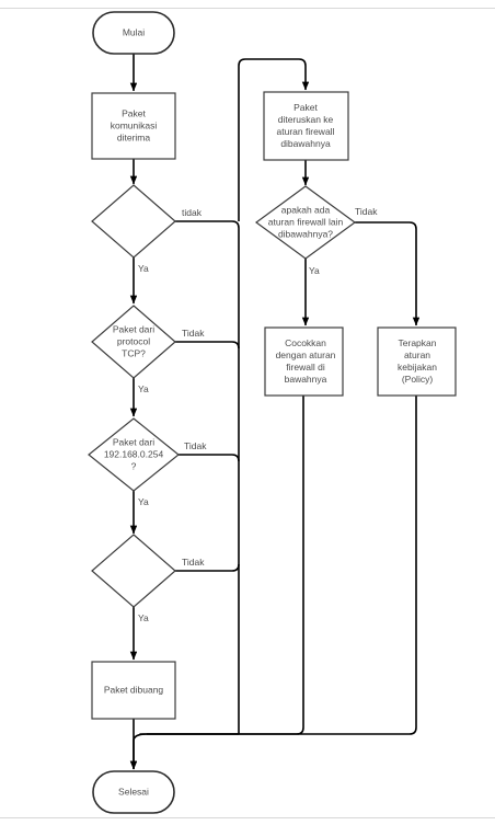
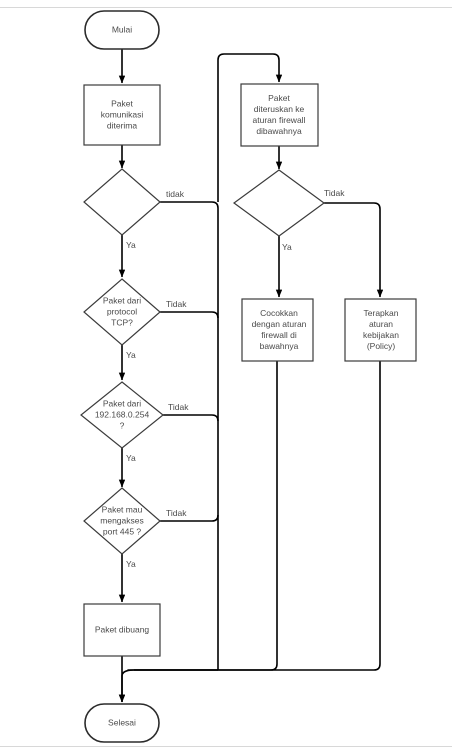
  Mulai
  Paket
  komunikasi
  diterima
  Paket dari
  protocol
  TCP?
  Paket dari
  192.168.0.254
  ?
+ Paket mau
+ mengakses
+ port 445 ?
  Paket dibuang
  Selesai
  Paket
  diteruskan ke
  aturan firewall
  dibawahnya
- apakah ada
- aturan firewall lain
- dibawahnya?
  Cocokkan
  dengan aturan
  firewall di
  bawahnya
  Terapkan
  aturan
  kebijakan
  (Policy)
  tidak
  Ya
  Tidak
  Ya
  Tidak
  Ya
  Tidak
  Ya
  Tidak
  Ya
